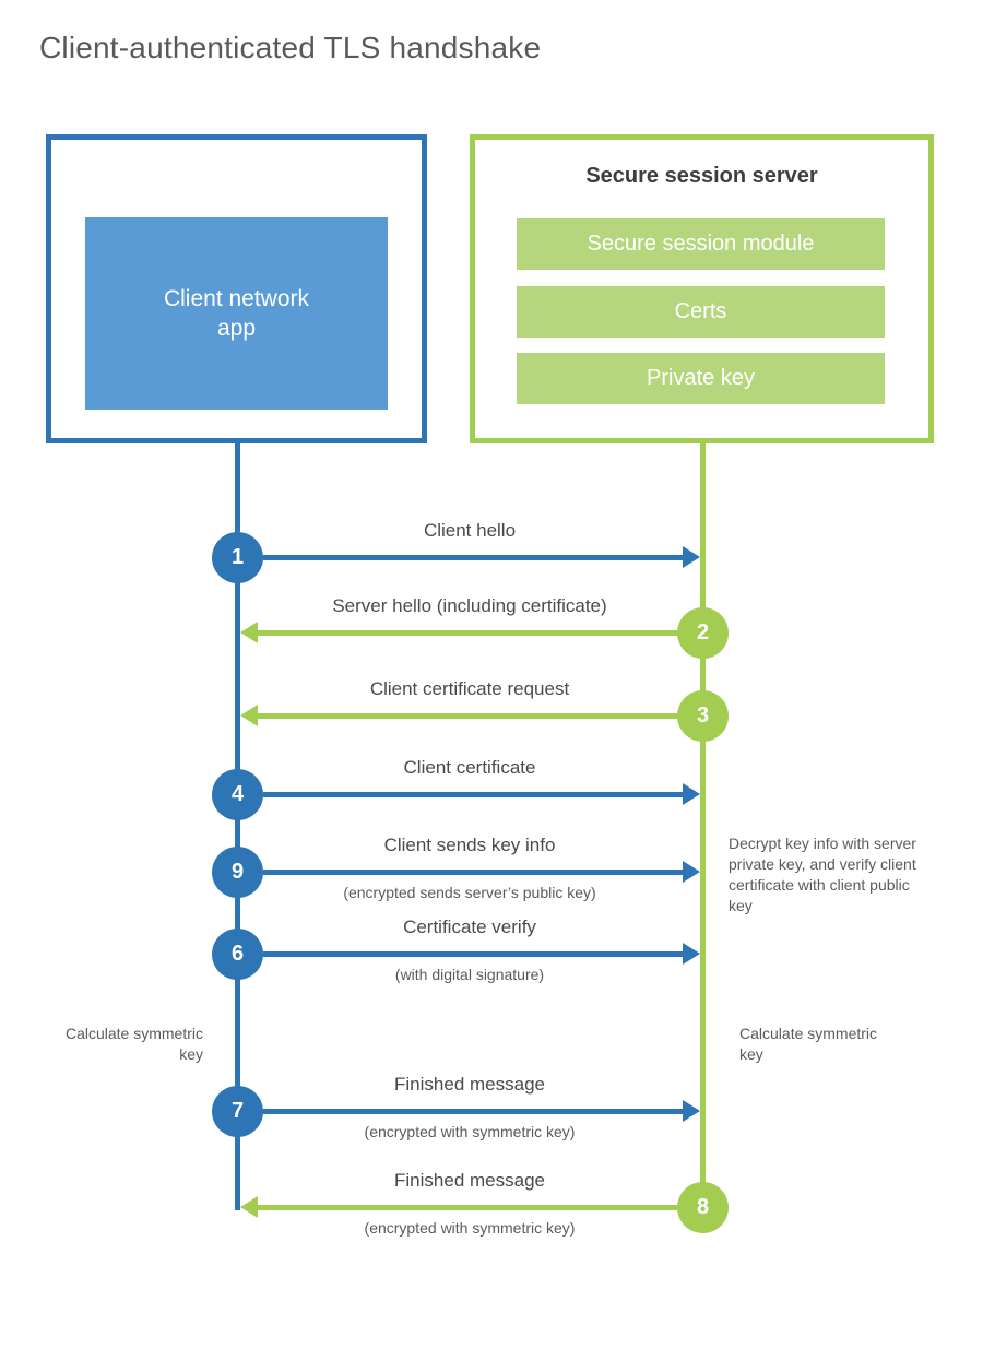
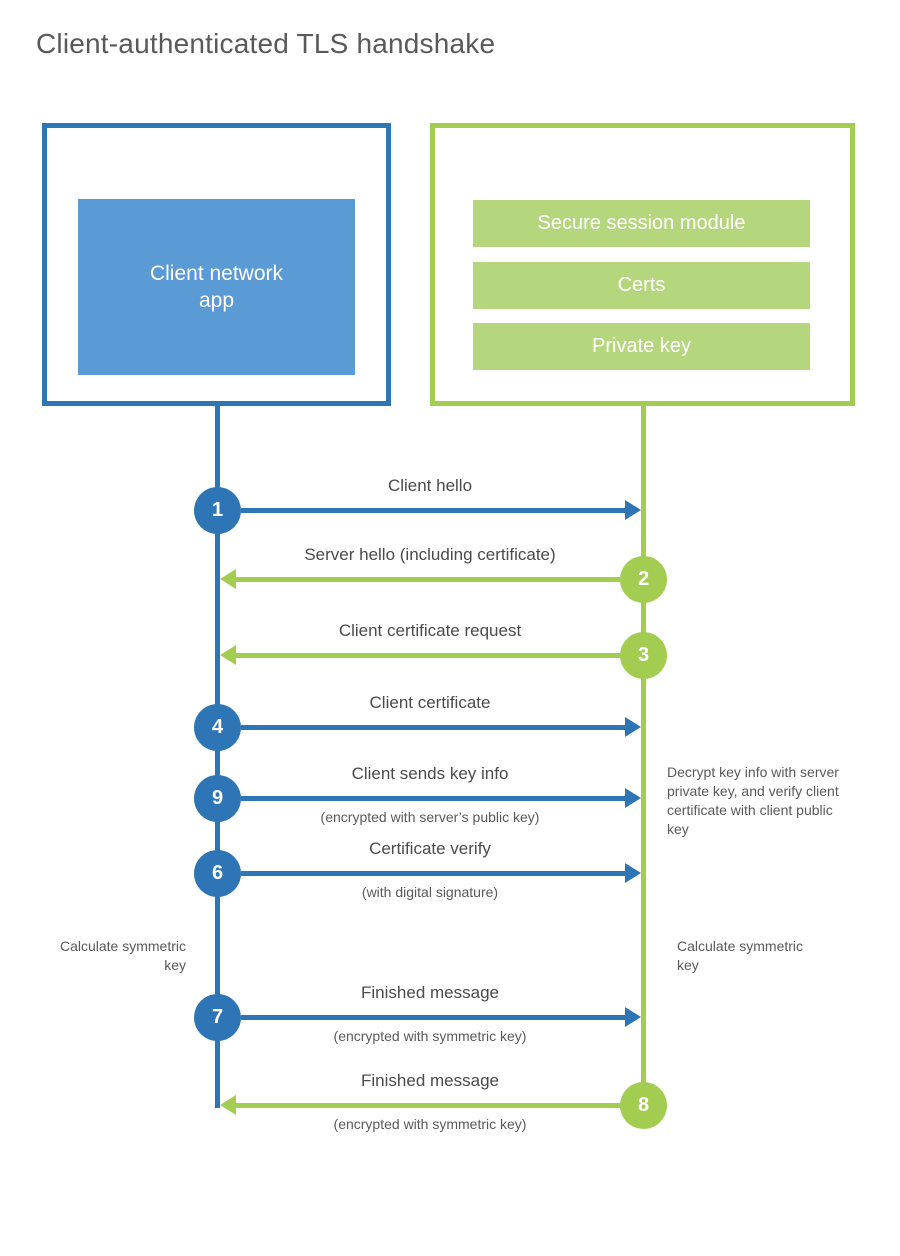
  Client-authenticated TLS handshake
  Client network
  app
- Secure session server
  Secure session module
  Certs
  Private key
  1
  Client hello
  2
  Server hello (including certificate)
  3
  Client certificate request
  4
  Client certificate
  9
  Client sends key info
- (encrypted sends server’s public key)
+ (encrypted with server’s public key)
  6
  Certificate verify
  (with digital signature)
  7
  Finished message
  (encrypted with symmetric key)
  8
  Finished message
  (encrypted with symmetric key)
  Decrypt key info with server private key, and verify client certificate with client public key
  Calculate symmetric key
  Calculate symmetric key
